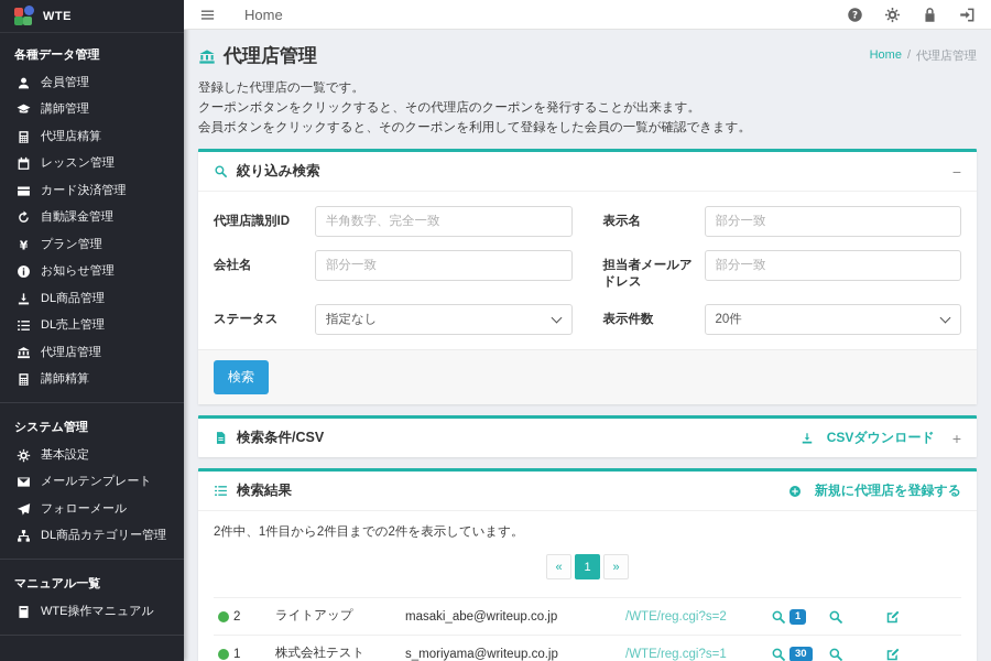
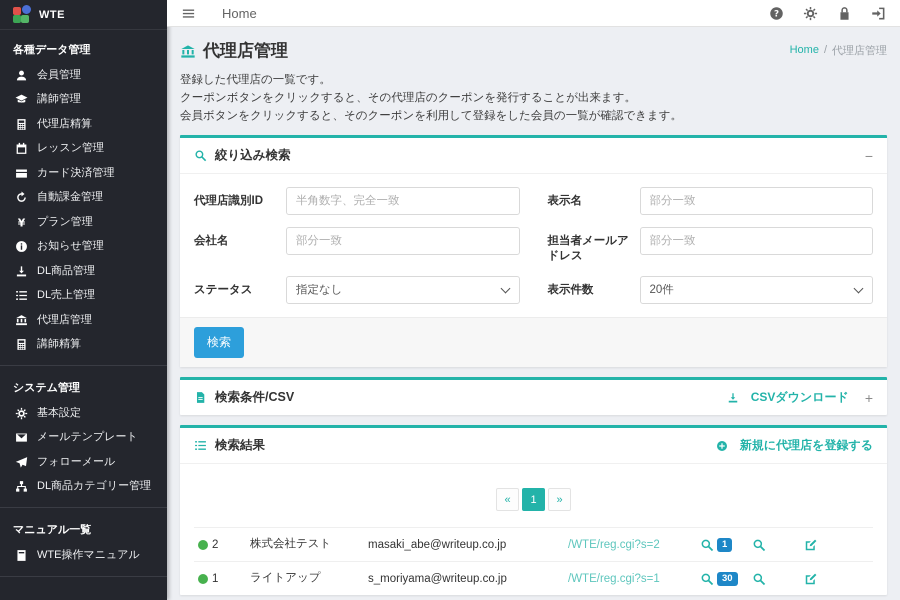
  WTE
  各種データ管理
  会員管理
  講師管理
  代理店精算
  レッスン管理
  カード決済管理
  自動課金管理
  プラン管理
  お知らせ管理
  DL商品管理
  DL売上管理
  代理店管理
  講師精算
  システム管理
  基本設定
  メールテンプレート
  フォローメール
  DL商品カテゴリー管理
  マニュアル一覧
  WTE操作マニュアル
  Home
  代理店管理
  Home
  /
  代理店管理
  登録した代理店の一覧です。
  クーポンボタンをクリックすると、その代理店のクーポンを発行することが出来ます。
  会員ボタンをクリックすると、そのクーポンを利用して登録をした会員の一覧が確認できます。
  絞り込み検索
  −
  代理店識別ID
  半角数字、完全一致
  表示名
  部分一致
  会社名
  部分一致
  担当者メールアドレス
  部分一致
  ステータス
  指定なし
  表示件数
  20件
  検索
  検索条件/CSV
  CSVダウンロード
  +
  検索結果
  新規に代理店を登録する
- 2件中、1件目から2件目までの2件を表示しています。
  «
  1
  »
  2
- ライトアップ
+ 株式会社テスト
  masaki_abe@writeup.co.jp
  /WTE/reg.cgi?s=2
  1
  1
- 株式会社テスト
+ ライトアップ
  s_moriyama@writeup.co.jp
  /WTE/reg.cgi?s=1
  30
